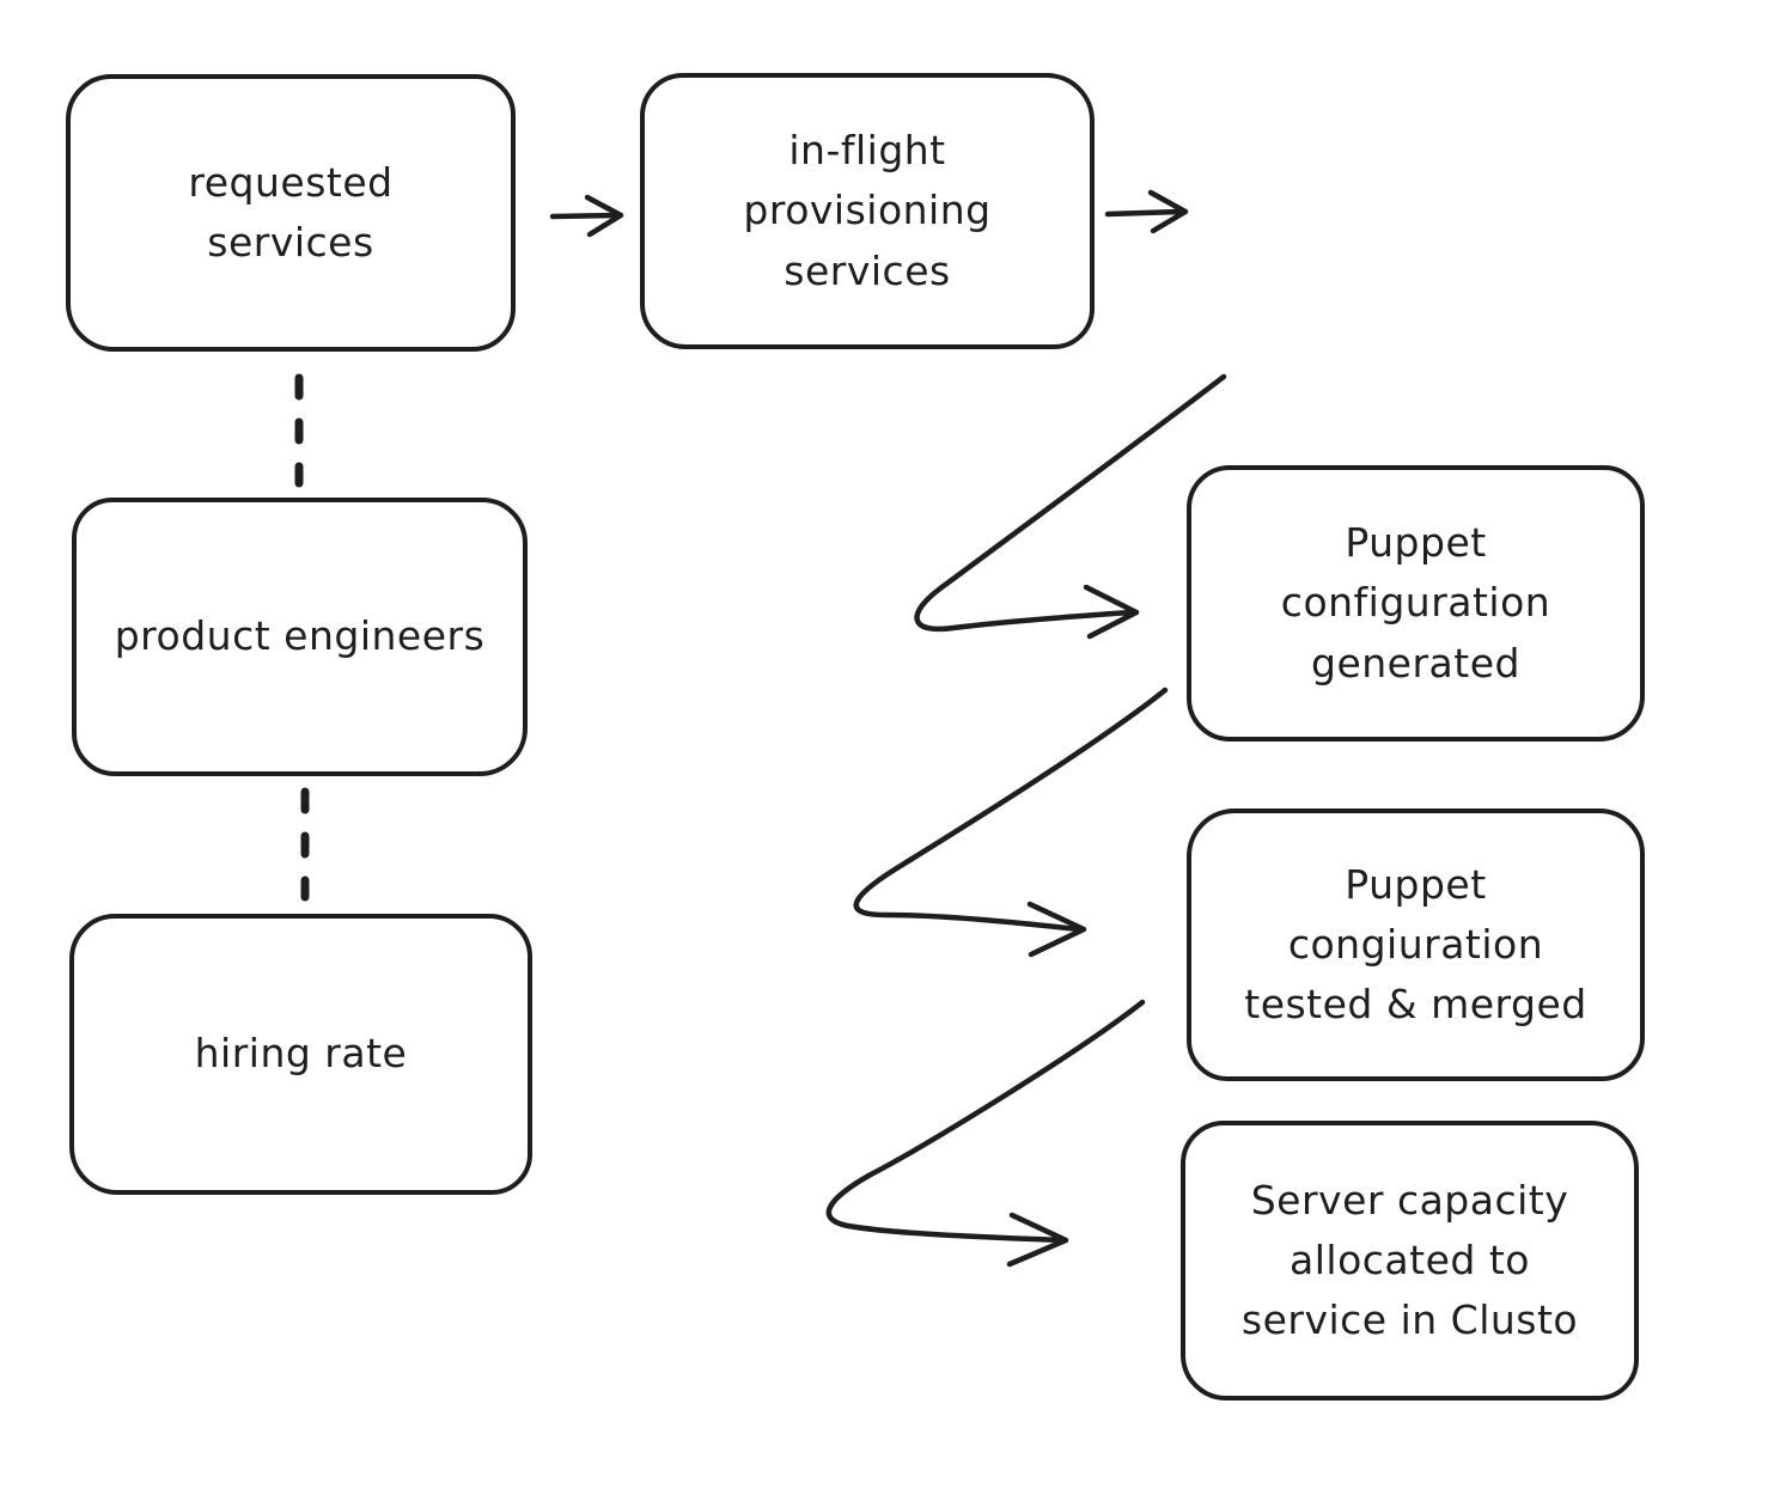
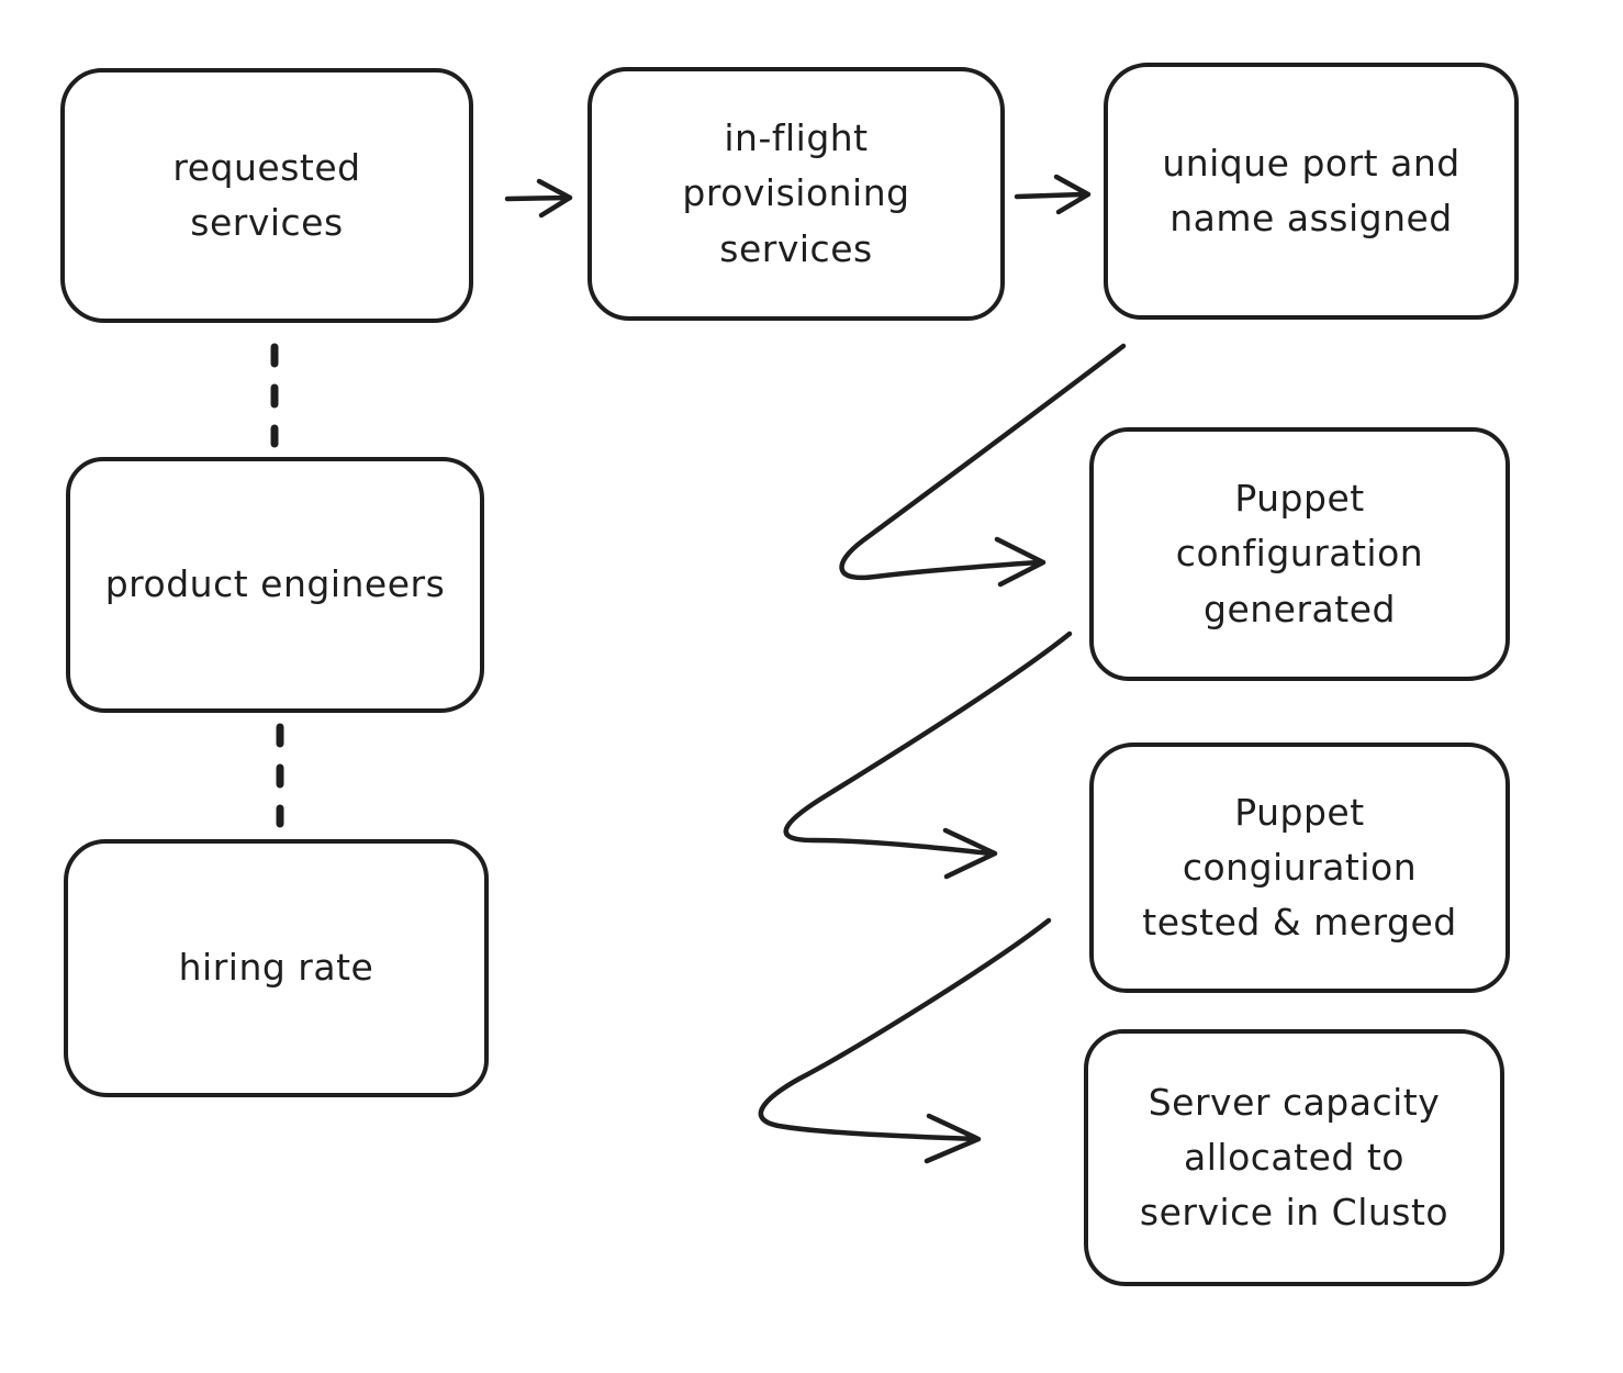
  requested
  services
  in-flight
  provisioning
  services
+ unique port and
+ name assigned
  product engineers
  hiring rate
  Puppet
  configuration
  generated
  Puppet
  congiuration
  tested & merged
  Server capacity
  allocated to
  service in Clusto
